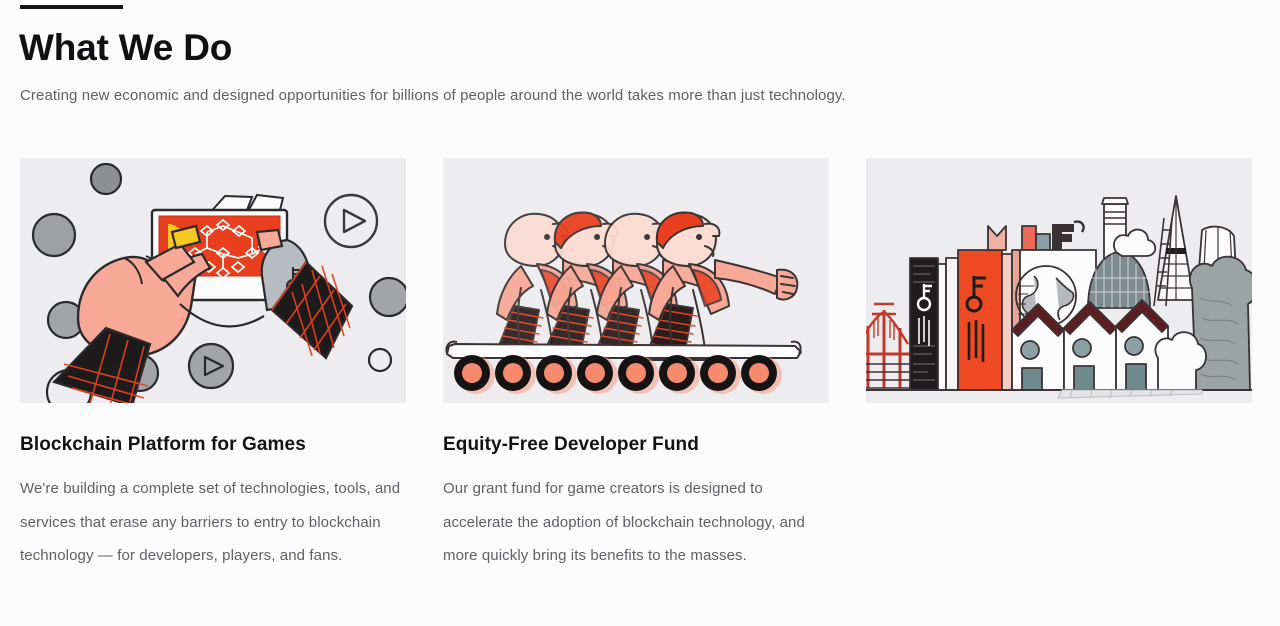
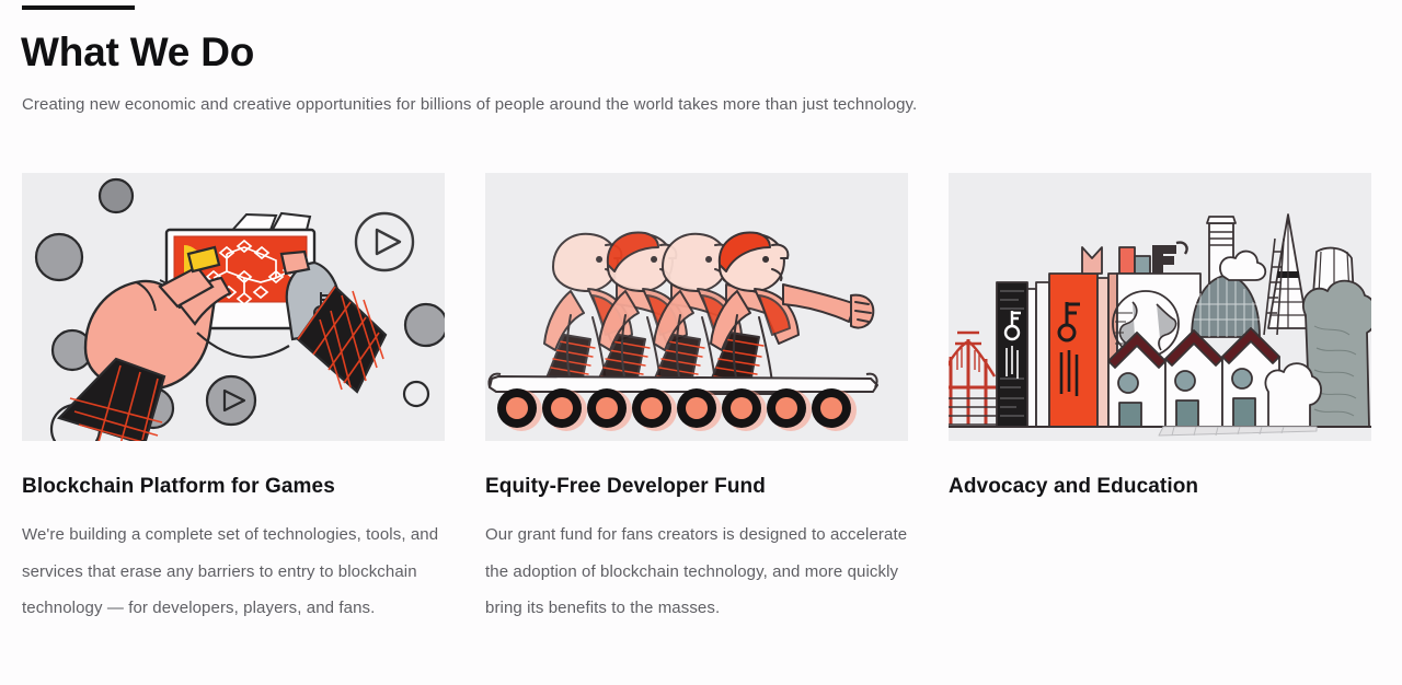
  What We Do
- Creating new economic and designed opportunities for billions of people around the world takes more than just technology.
+ Creating new economic and creative opportunities for billions of people around the world takes more than just technology.
  Blockchain Platform for Games
  We're building a complete set of technologies, tools, and services that erase any barriers to entry to blockchain technology — for developers, players, and fans.
  Equity-Free Developer Fund
- Our grant fund for game creators is designed to accelerate the adoption of blockchain technology, and more quickly bring its benefits to the masses.
+ Our grant fund for fans creators is designed to accelerate the adoption of blockchain technology, and more quickly bring its benefits to the masses.
+ Advocacy and Education
